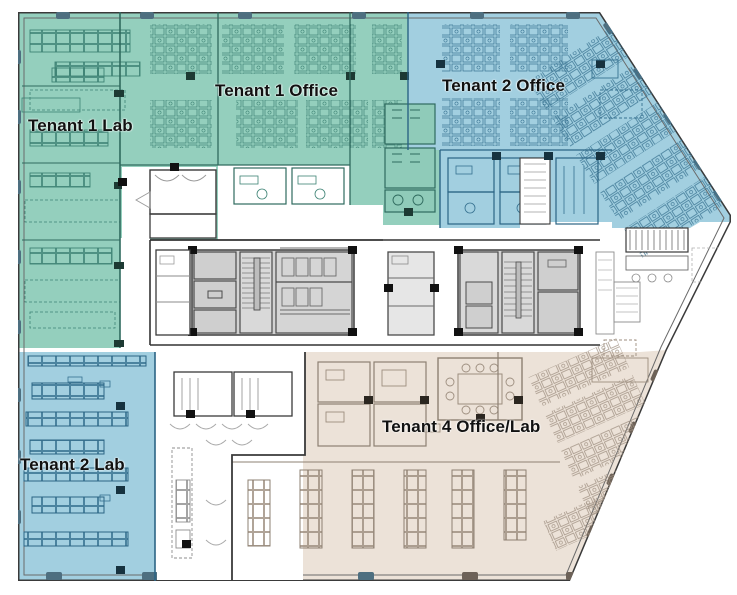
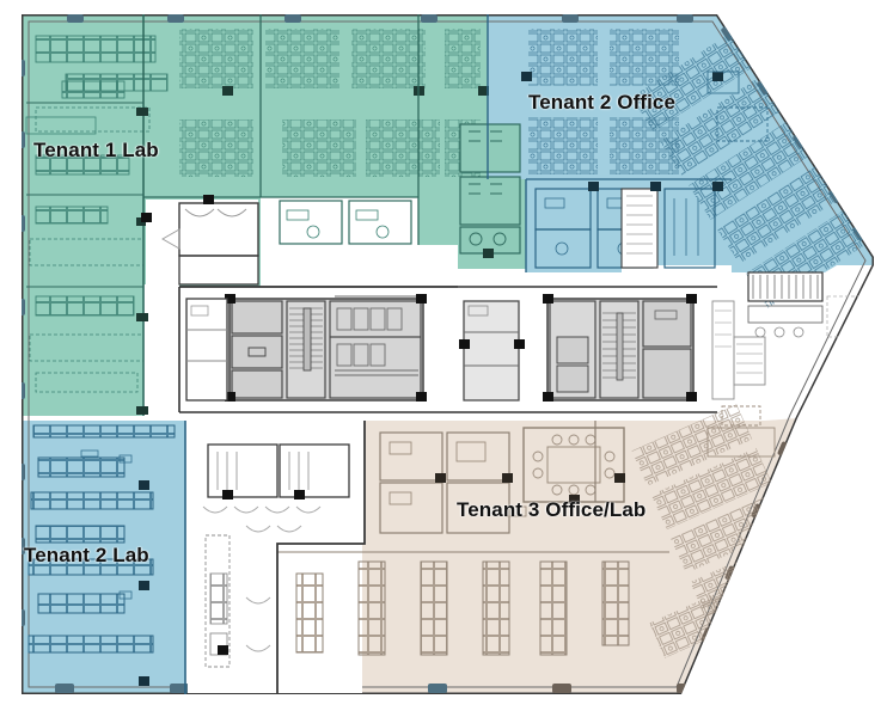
  Tenant 1 Lab
- Tenant 1 Office
  Tenant 2 Office
  Tenant 2 Lab
- Tenant 4 Office/Lab
+ Tenant 3 Office/Lab
